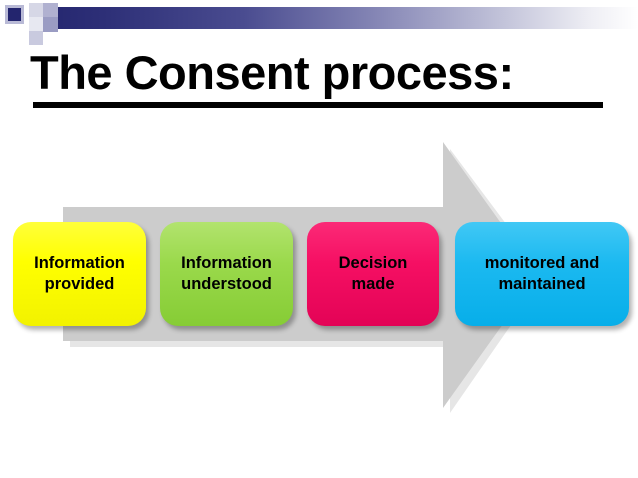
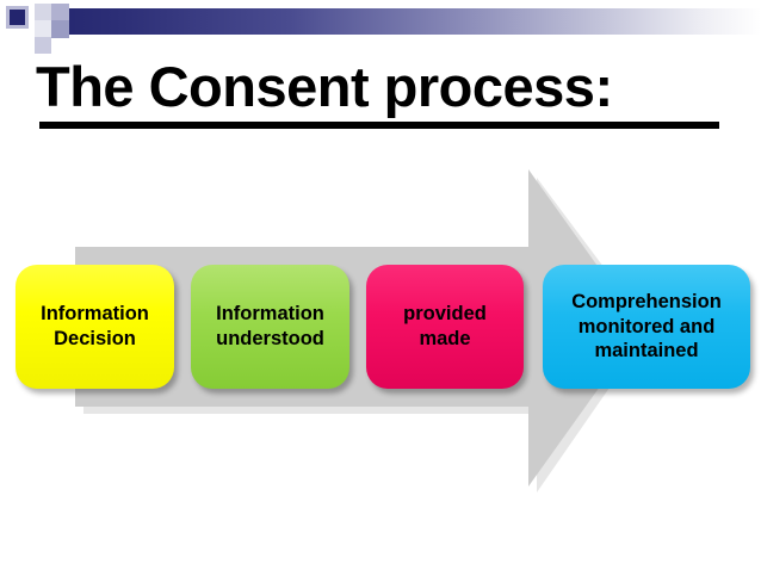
  The Consent process:
  Information
- provided
+ Decision
  Information
  understood
- Decision
+ provided
  made
+ Comprehension
  monitored and
  maintained
